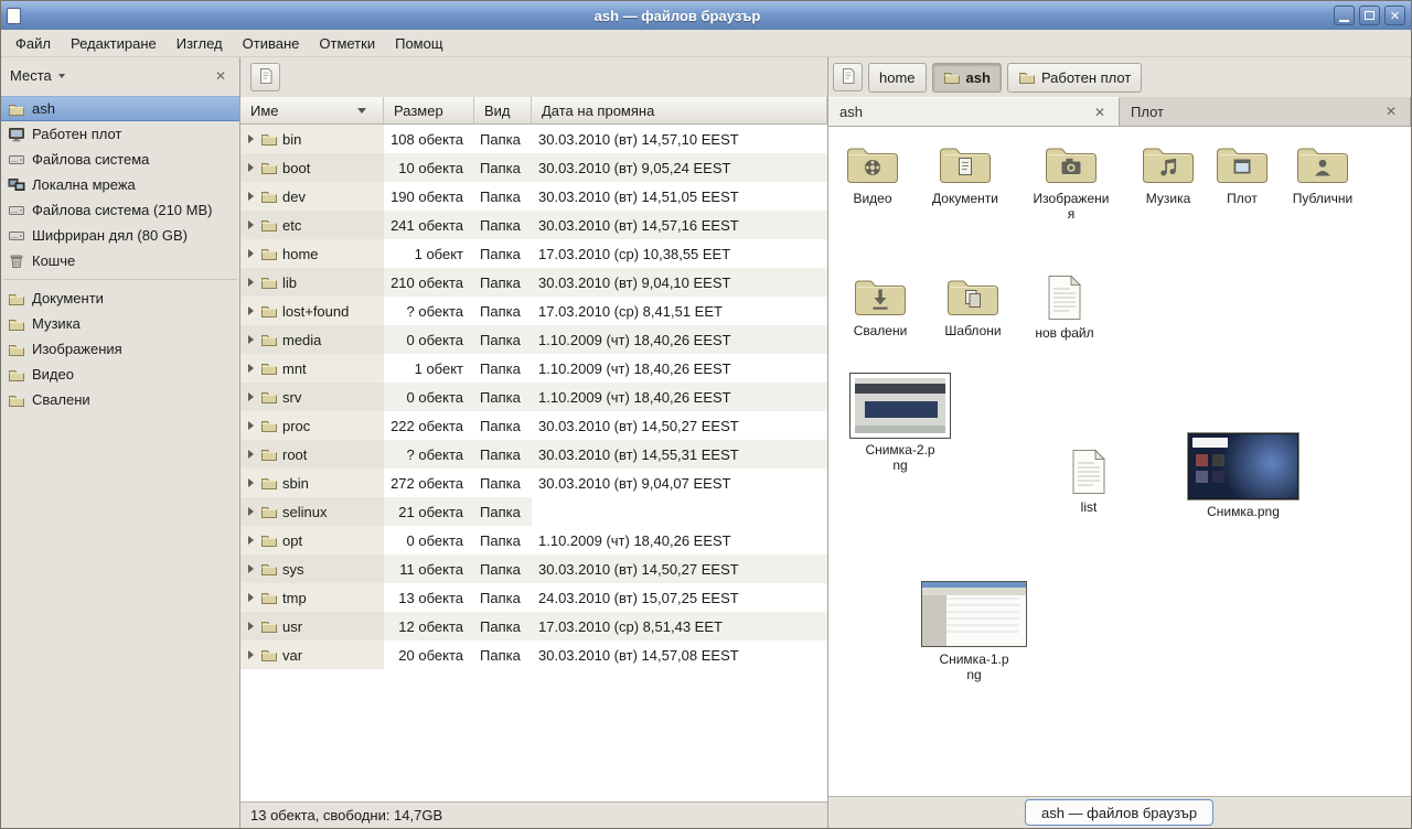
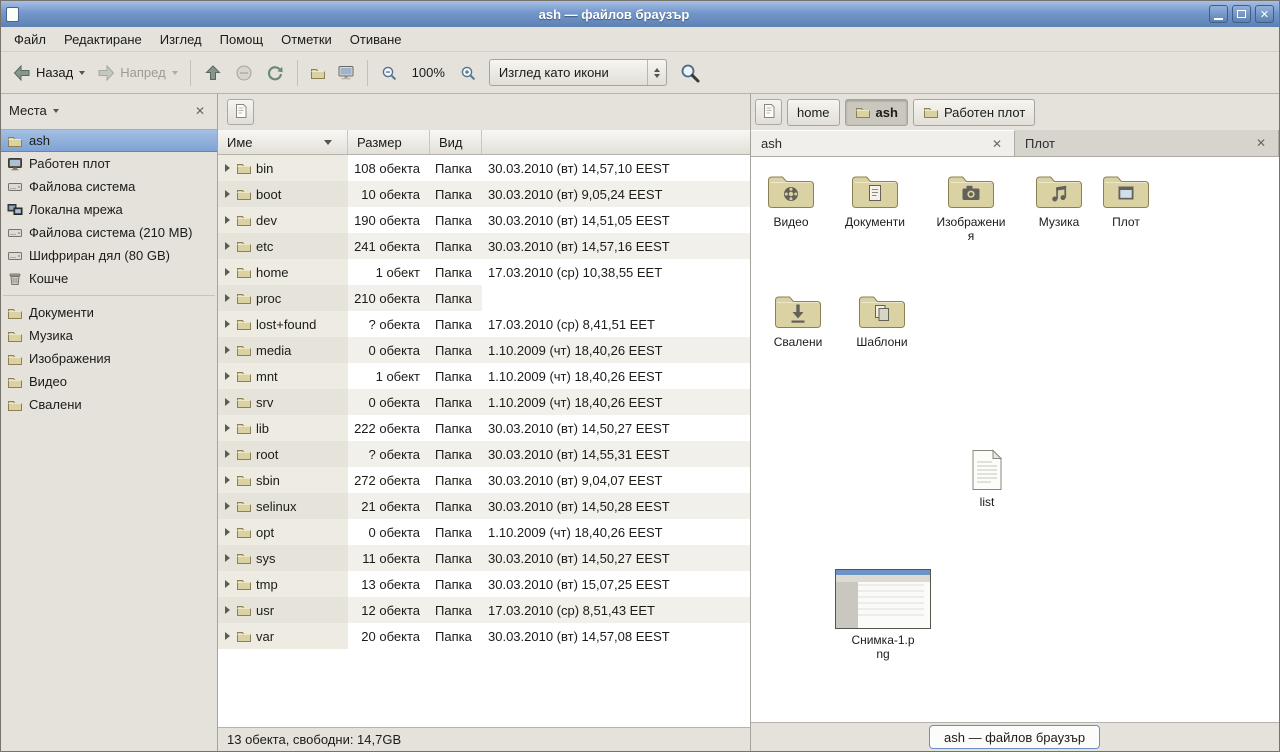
  ash — файлов браузър
  ✕
  Файл
  Редактиране
  Изглед
- Отиване
+ Помощ
  Отметки
- Помощ
+ Отиване
+ Назад
+ Напред
+ 100%
+ Изглед като икони
  Места
  ✕
  ash
  Работен плот
  Файлова система
  Локална мрежа
  Файлова система (210 MB)
  Шифриран дял (80 GB)
  Кошче
  Документи
  Музика
  Изображения
  Видео
  Свалени
  Име
  Размер
  Вид
- Дата на промяна
  bin
  108 обекта
  Папка
  30.03.2010 (вт) 14,57,10 EEST
  boot
  10 обекта
  Папка
  30.03.2010 (вт) 9,05,24 EEST
  dev
  190 обекта
  Папка
  30.03.2010 (вт) 14,51,05 EEST
  etc
  241 обекта
  Папка
  30.03.2010 (вт) 14,57,16 EEST
  home
  1 обект
  Папка
  17.03.2010 (ср) 10,38,55 EET
- lib
+ proc
  210 обекта
  Папка
- 30.03.2010 (вт) 9,04,10 EEST
  lost+found
  ? обекта
  Папка
  17.03.2010 (ср) 8,41,51 EET
  media
  0 обекта
  Папка
  1.10.2009 (чт) 18,40,26 EEST
  mnt
  1 обект
  Папка
  1.10.2009 (чт) 18,40,26 EEST
  srv
  0 обекта
  Папка
  1.10.2009 (чт) 18,40,26 EEST
- proc
+ lib
  222 обекта
  Папка
  30.03.2010 (вт) 14,50,27 EEST
  root
  ? обекта
  Папка
  30.03.2010 (вт) 14,55,31 EEST
  sbin
  272 обекта
  Папка
  30.03.2010 (вт) 9,04,07 EEST
  selinux
  21 обекта
  Папка
+ 30.03.2010 (вт) 14,50,28 EEST
  opt
  0 обекта
  Папка
  1.10.2009 (чт) 18,40,26 EEST
  sys
  11 обекта
  Папка
  30.03.2010 (вт) 14,50,27 EEST
  tmp
  13 обекта
  Папка
- 24.03.2010 (вт) 15,07,25 EEST
+ 30.03.2010 (вт) 15,07,25 EEST
  usr
  12 обекта
  Папка
  17.03.2010 (ср) 8,51,43 EET
  var
  20 обекта
  Папка
  30.03.2010 (вт) 14,57,08 EEST
  13 обекта, свободни: 14,7GB
  home
  ash
  Работен плот
  ash
  ✕
  Плот
  ✕
  Видео
  Документи
  Изображения
  Музика
  Плот
- Публични
  Свалени
  Шаблони
- нов файл
- Снимка-2.png
  list
- Снимка.png
  Снимка-1.png
  ash — файлов браузър
